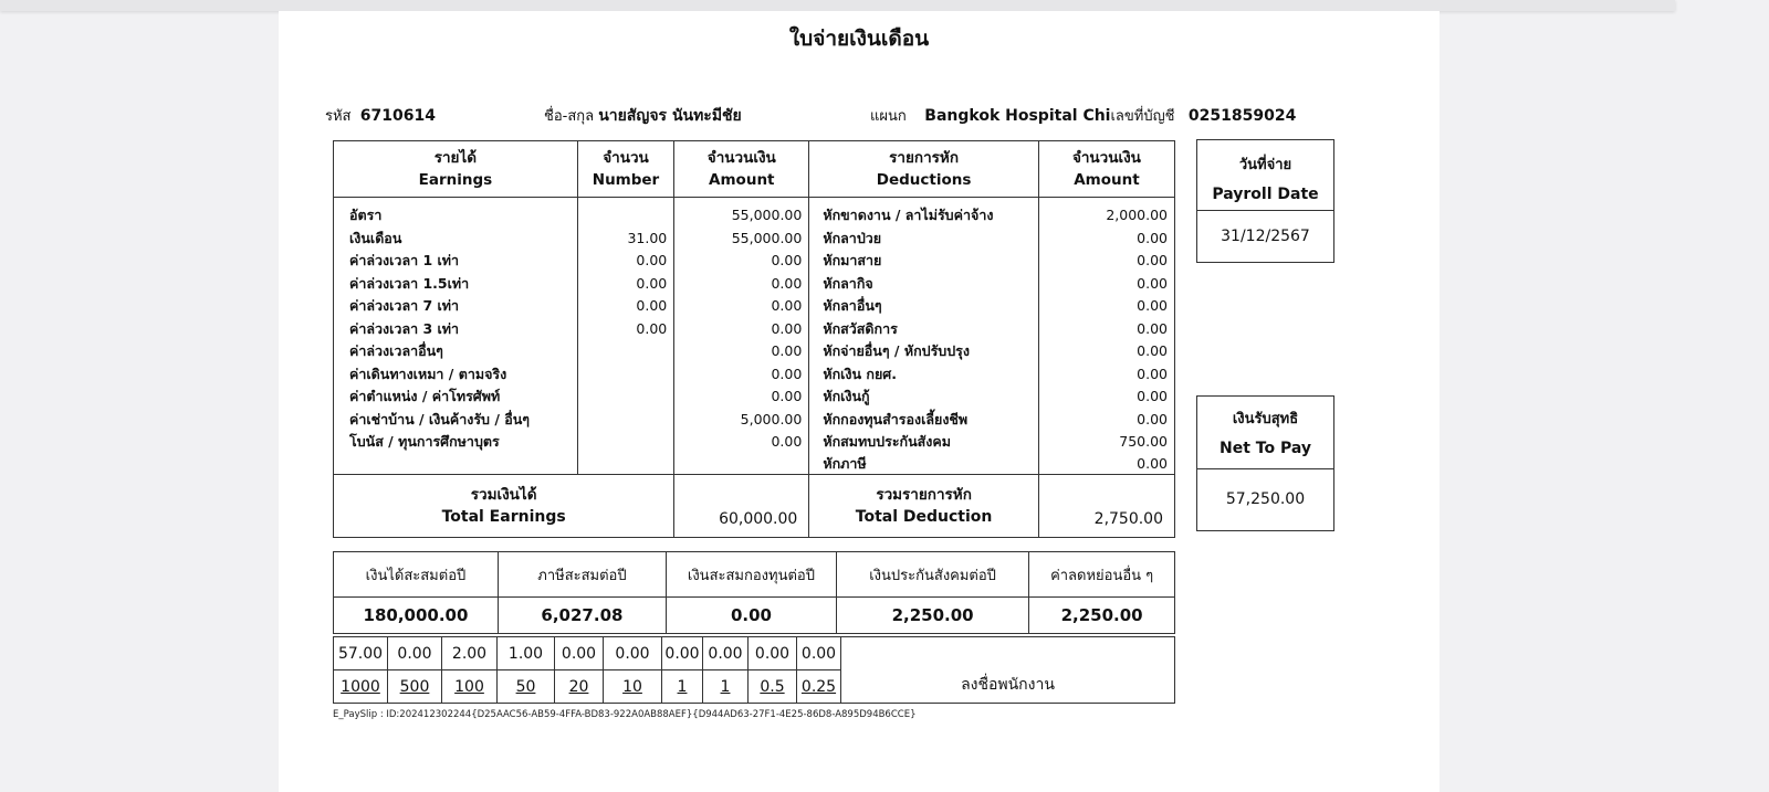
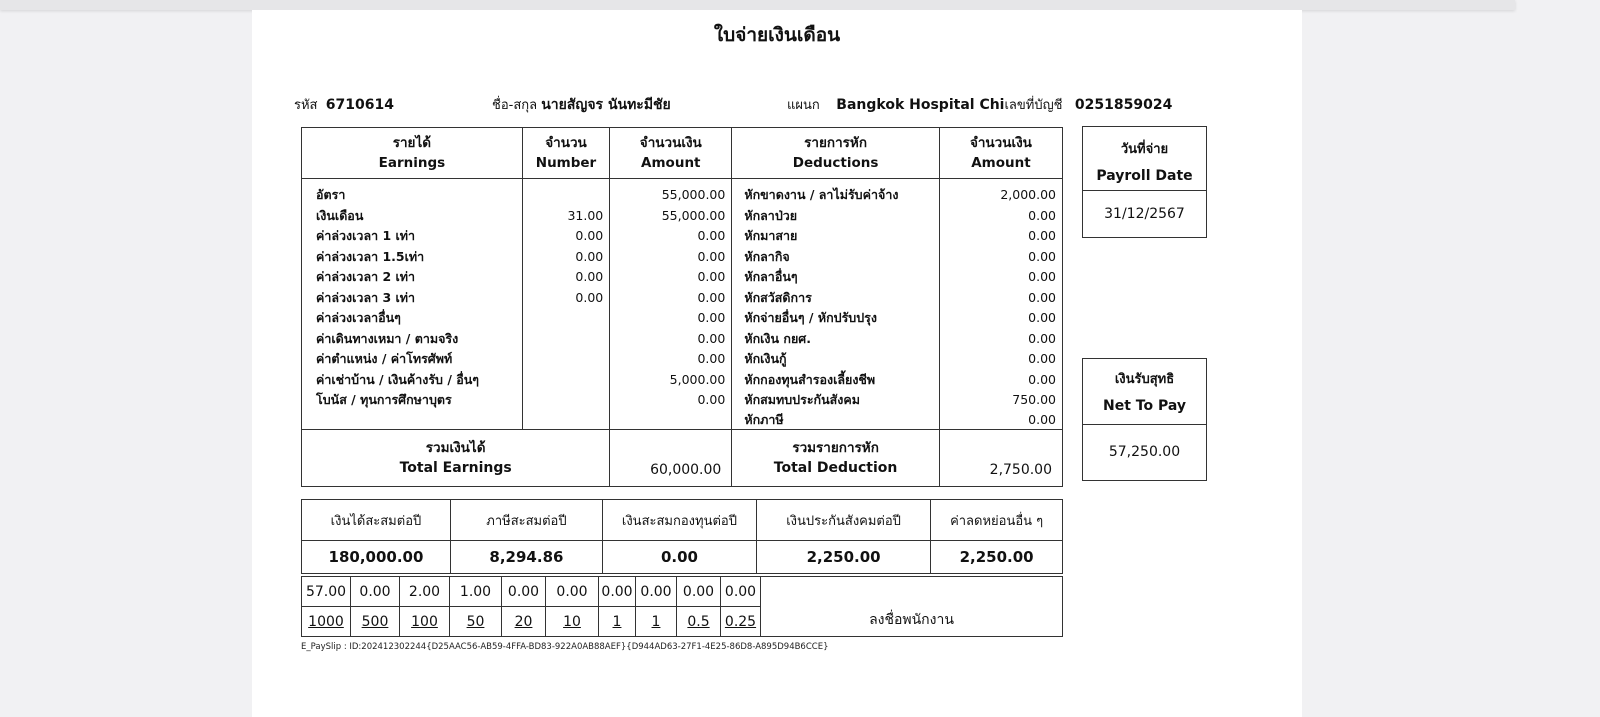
  ใบจ่ายเงินเดือน
  รหัส 6710614
  ชื่อ-สกุล นายสัญจร นันทะมีชัย
  แผนก Bangkok Hospital Chiเลขที่บัญชี 0251859024
  รายได้Earnings	จำนวนNumber	จำนวนเงินAmount	รายการหักDeductions	จำนวนเงินAmount
- อัตรา เงินเดือน ค่าล่วงเวลา 1 เท่า ค่าล่วงเวลา 1.5เท่า ค่าล่วงเวลา 7 เท่า ค่าล่วงเวลา 3 เท่า ค่าล่วงเวลาอื่นๆ ค่าเดินทางเหมา / ตามจริง ค่าตำแหน่ง / ค่าโทรศัพท์ ค่าเช่าบ้าน / เงินค้างรับ / อื่นๆ โบนัส / ทุนการศึกษาบุตร	31.00 0.00 0.00 0.00 0.00	55,000.00 55,000.00 0.00 0.00 0.00 0.00 0.00 0.00 0.00 5,000.00 0.00	หักขาดงาน / ลาไม่รับค่าจ้าง หักลาป่วย หักมาสาย หักลากิจ หักลาอื่นๆ หักสวัสดิการ หักจ่ายอื่นๆ / หักปรับปรุง หักเงิน กยศ. หักเงินกู้ หักกองทุนสำรองเลี้ยงชีพ หักสมทบประกันสังคม หักภาษี	2,000.00 0.00 0.00 0.00 0.00 0.00 0.00 0.00 0.00 0.00 750.00 0.00
+ อัตรา เงินเดือน ค่าล่วงเวลา 1 เท่า ค่าล่วงเวลา 1.5เท่า ค่าล่วงเวลา 2 เท่า ค่าล่วงเวลา 3 เท่า ค่าล่วงเวลาอื่นๆ ค่าเดินทางเหมา / ตามจริง ค่าตำแหน่ง / ค่าโทรศัพท์ ค่าเช่าบ้าน / เงินค้างรับ / อื่นๆ โบนัส / ทุนการศึกษาบุตร	31.00 0.00 0.00 0.00 0.00	55,000.00 55,000.00 0.00 0.00 0.00 0.00 0.00 0.00 0.00 5,000.00 0.00	หักขาดงาน / ลาไม่รับค่าจ้าง หักลาป่วย หักมาสาย หักลากิจ หักลาอื่นๆ หักสวัสดิการ หักจ่ายอื่นๆ / หักปรับปรุง หักเงิน กยศ. หักเงินกู้ หักกองทุนสำรองเลี้ยงชีพ หักสมทบประกันสังคม หักภาษี	2,000.00 0.00 0.00 0.00 0.00 0.00 0.00 0.00 0.00 0.00 750.00 0.00
  รวมเงินได้Total Earnings	60,000.00	รวมรายการหักTotal Deduction	2,750.00
  วันที่จ่าย
  Payroll Date
  31/12/2567
  เงินรับสุทธิ
  Net To Pay
  57,250.00
  เงินได้สะสมต่อปี	ภาษีสะสมต่อปี	เงินสะสมกองทุนต่อปี	เงินประกันสังคมต่อปี	ค่าลดหย่อนอื่น ๆ
- 180,000.00	6,027.08	0.00	2,250.00	2,250.00
+ 180,000.00	8,294.86	0.00	2,250.00	2,250.00
  57.00	0.00	2.00	1.00	0.00	0.00	0.00	0.00	0.00	0.00	ลงชื่อพนักงาน
  1000	500	100	50	20	10	1	1	0.5	0.25
  E_PaySlip : ID:202412302244{D25AAC56-AB59-4FFA-BD83-922A0AB88AEF}{D944AD63-27F1-4E25-86D8-A895D94B6CCE}
